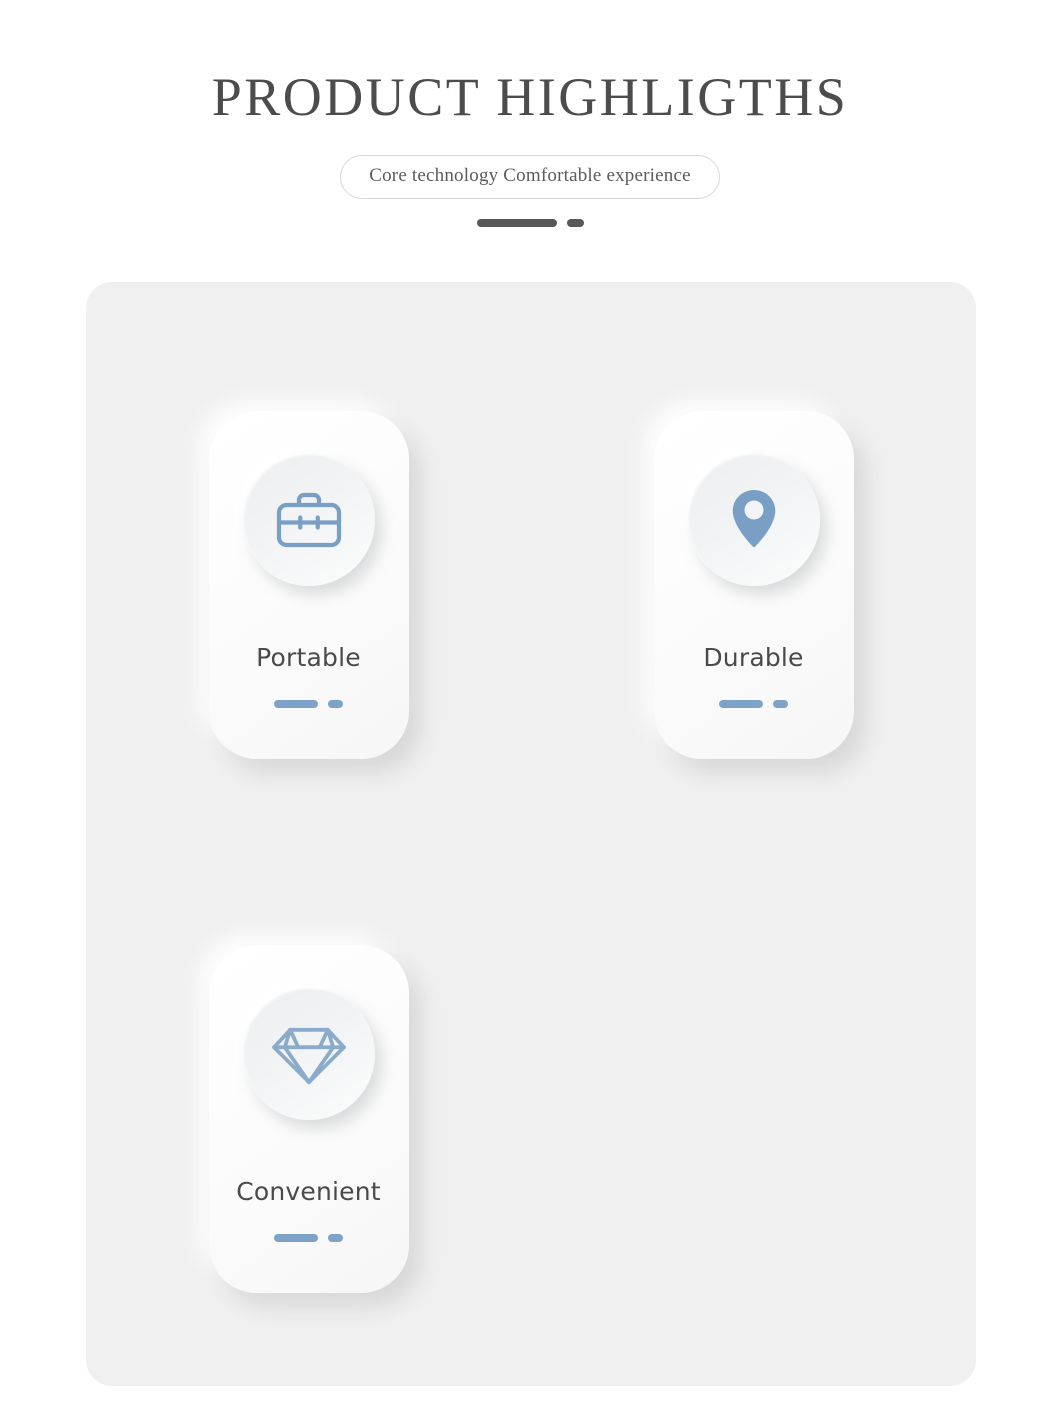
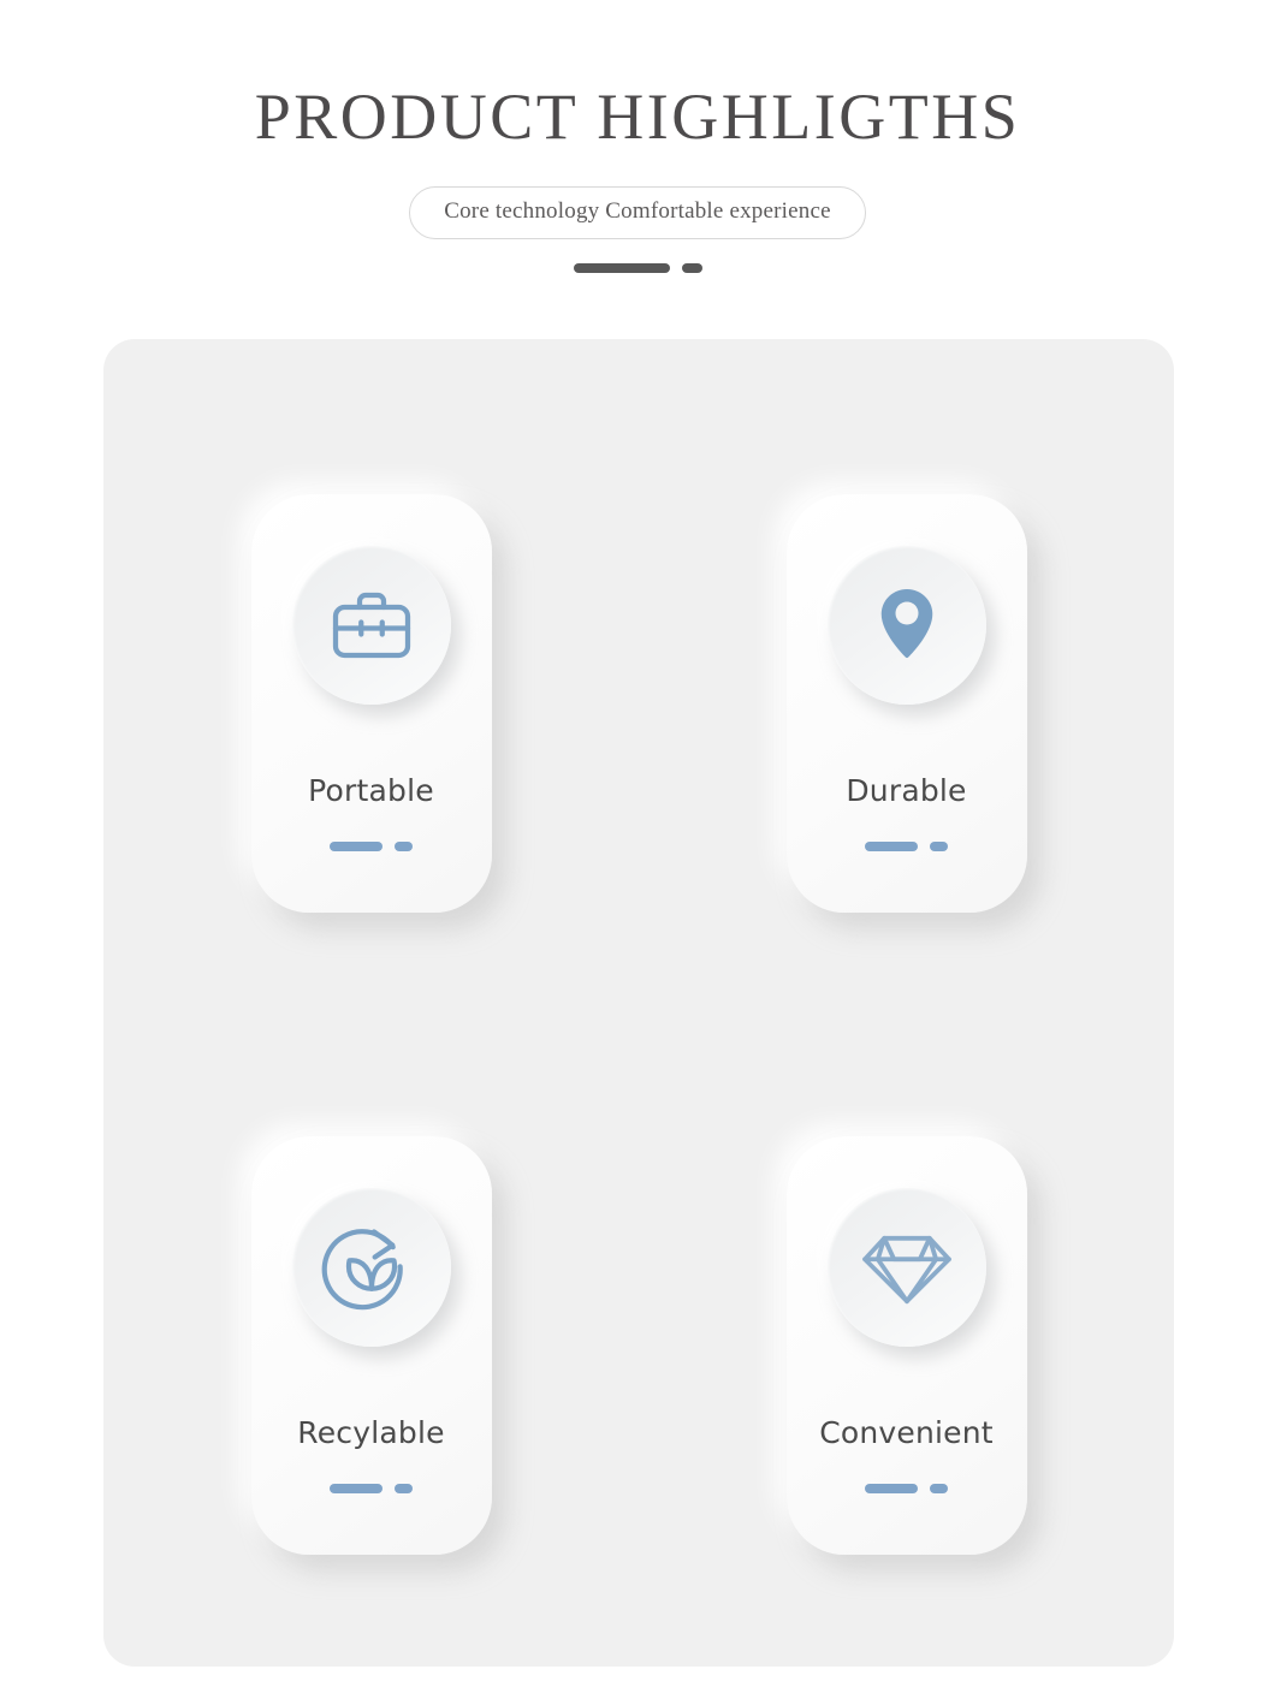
  PRODUCT HIGHLIGTHS
  Core technology Comfortable experience
  Portable
  Durable
+ Recylable
  Convenient
